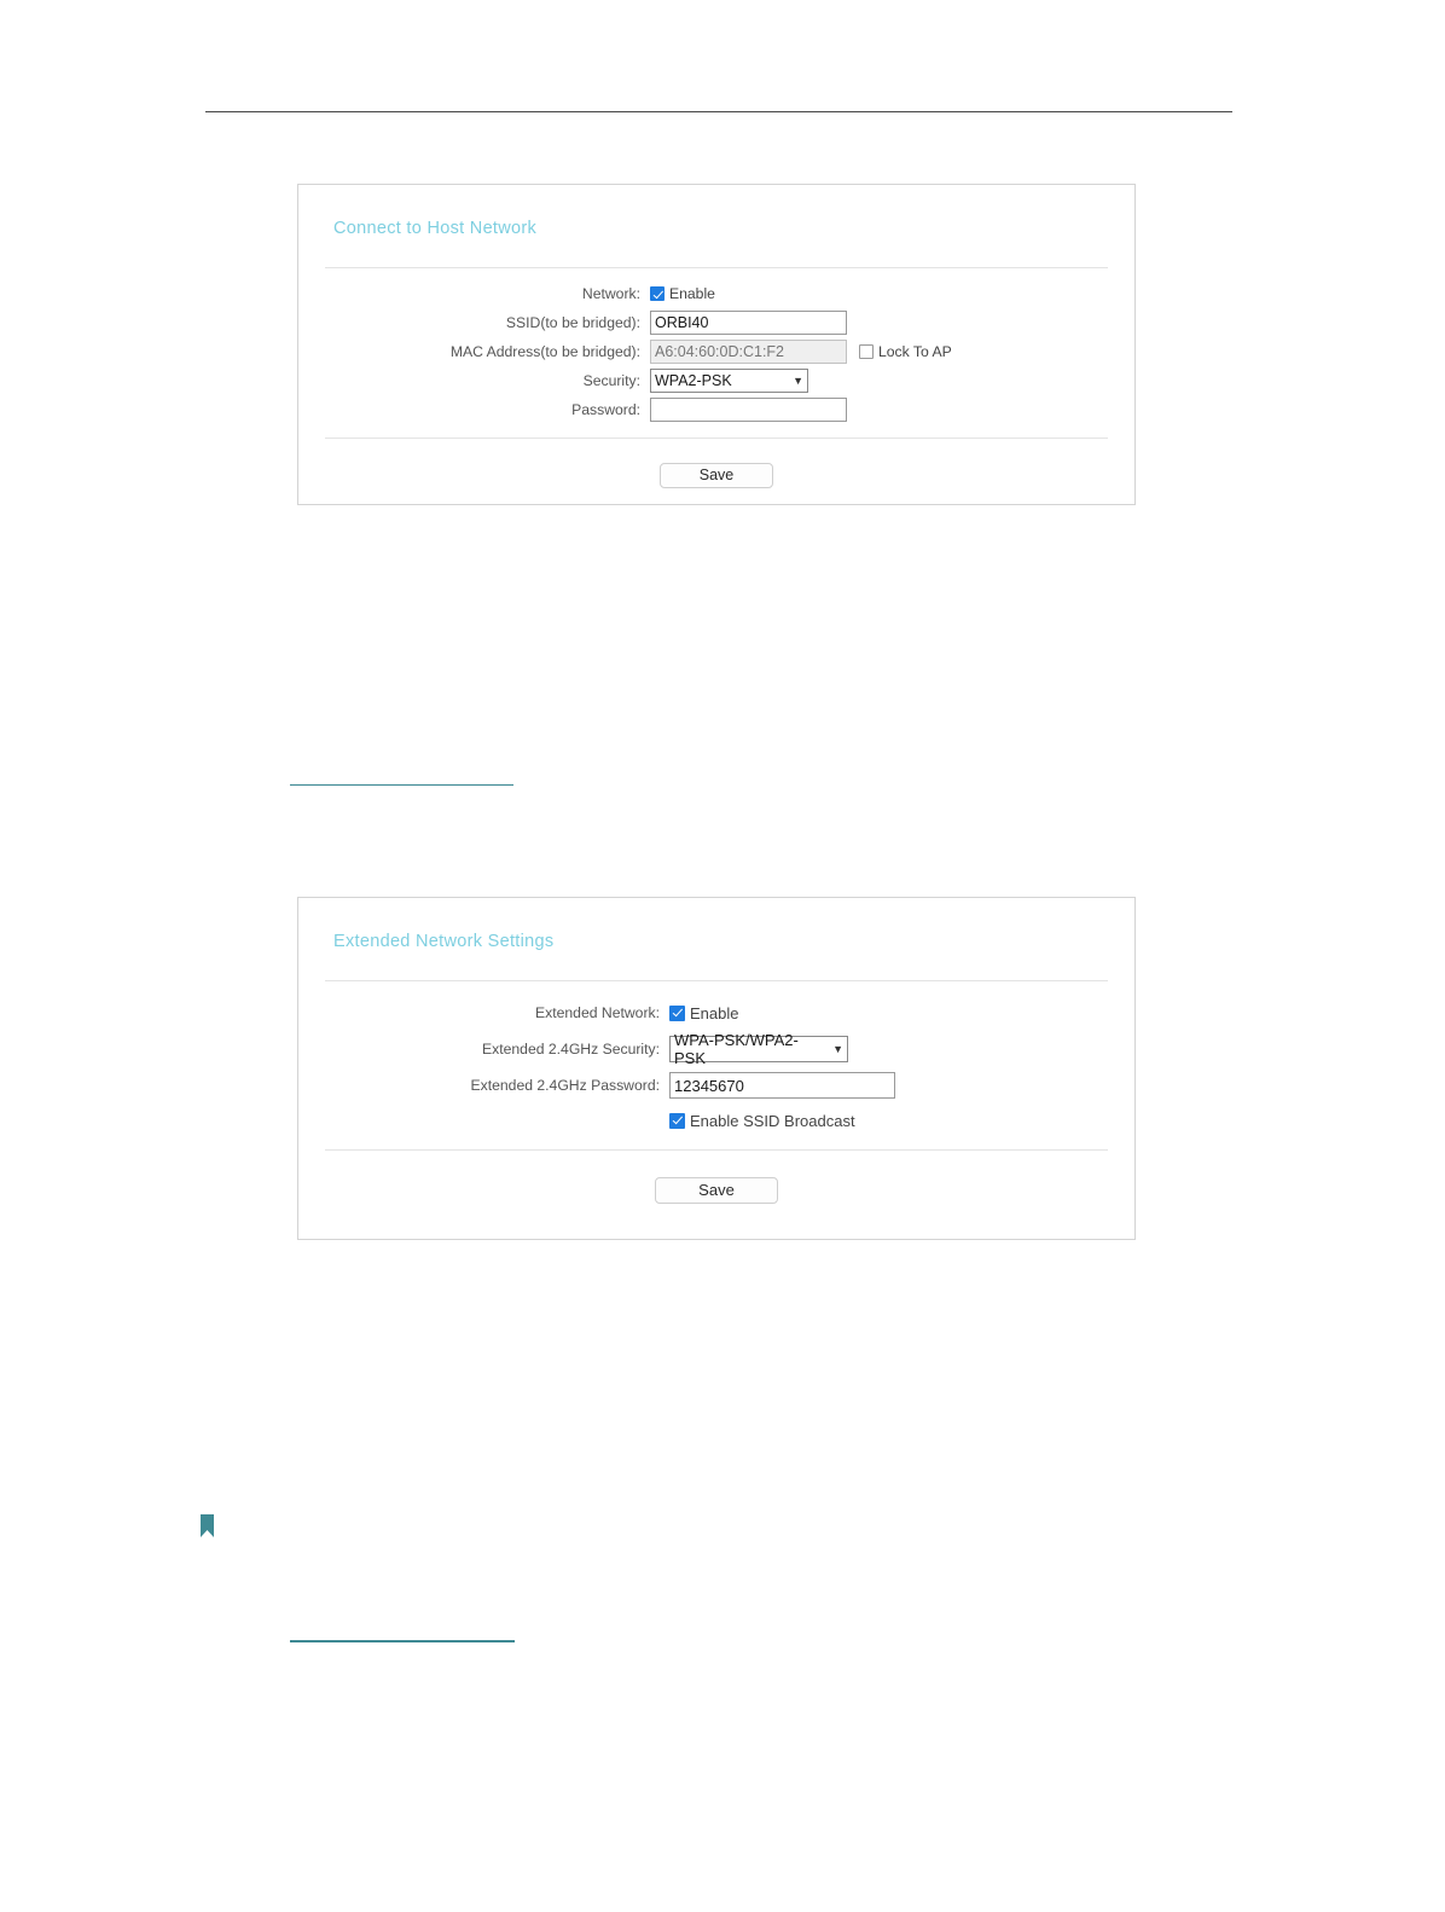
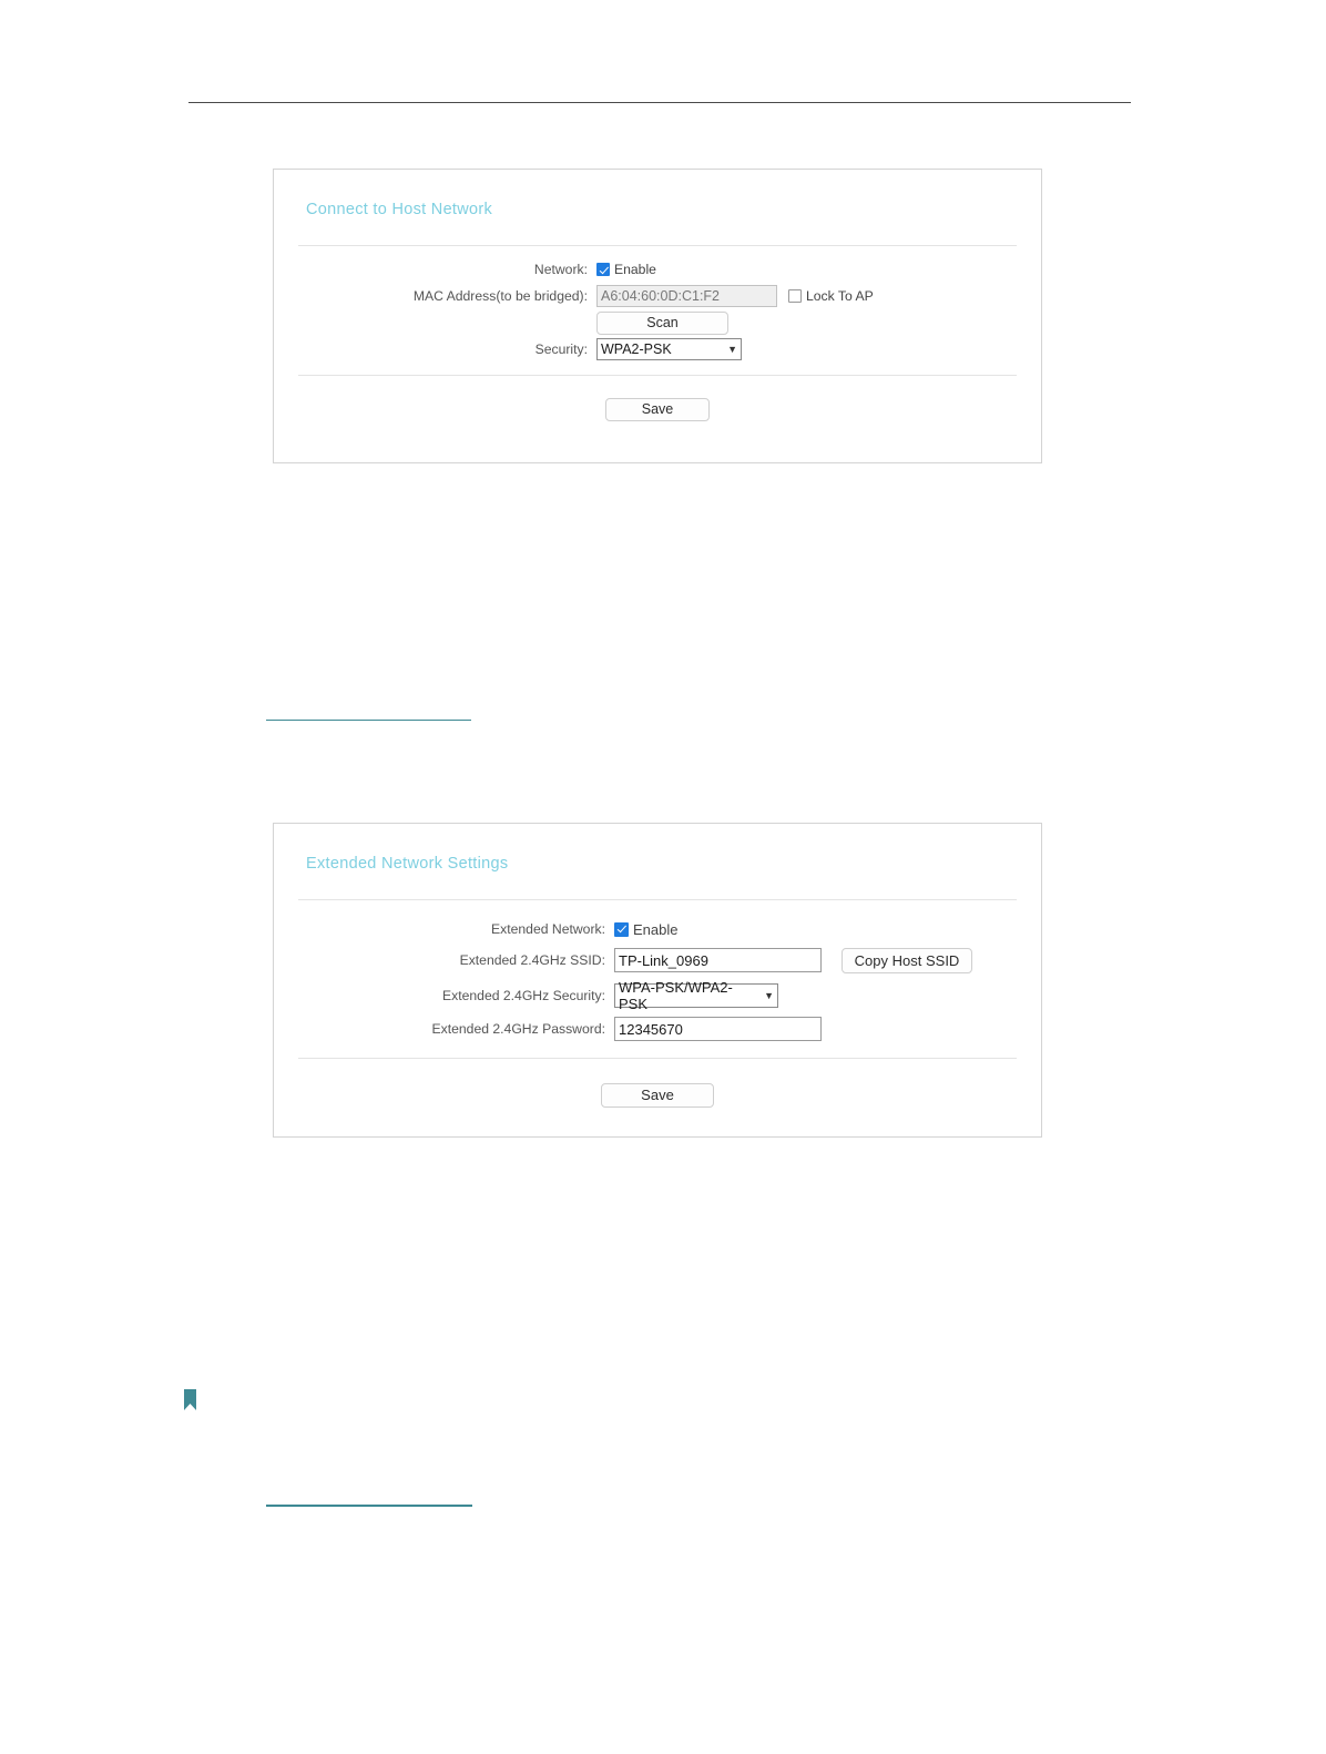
  Connect to Host Network
  Network:
  Enable
- SSID(to be bridged):
- ORBI40
  MAC Address(to be bridged):
  A6:04:60:0D:C1:F2
  Lock To AP
+ Scan
  Security:
  WPA2-PSK
  ▼
- Password:
  Save
  Extended Network Settings
  Extended Network:
  Enable
+ Extended 2.4GHz SSID:
+ TP-Link_0969
+ Copy Host SSID
  Extended 2.4GHz Security:
  WPA-PSK/WPA2-PSK
  ▼
  Extended 2.4GHz Password:
  12345670
- Enable SSID Broadcast
  Save
